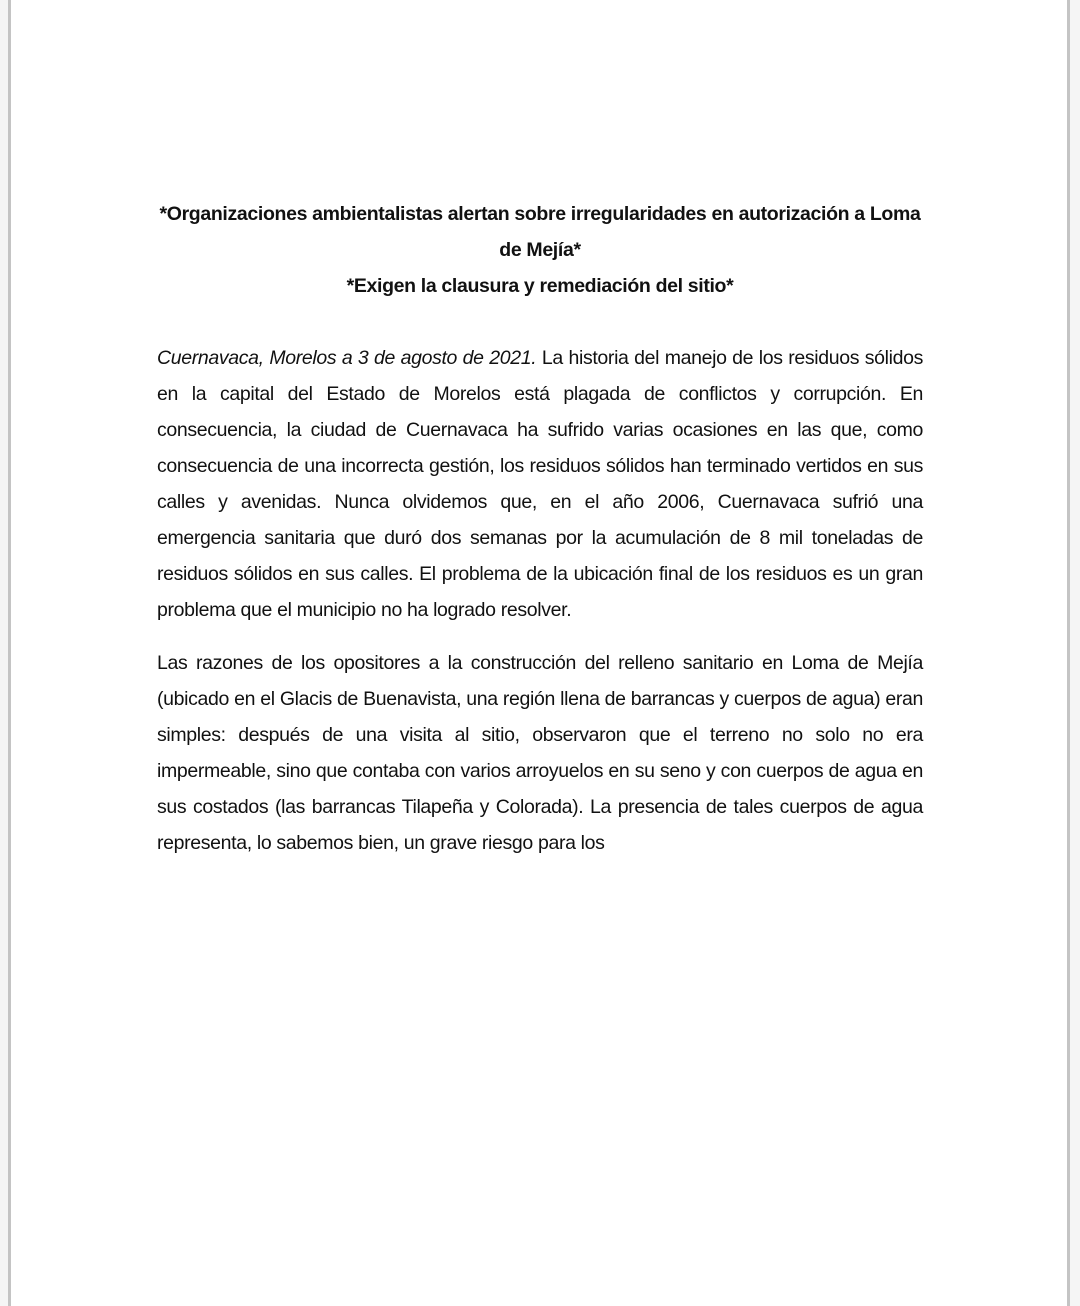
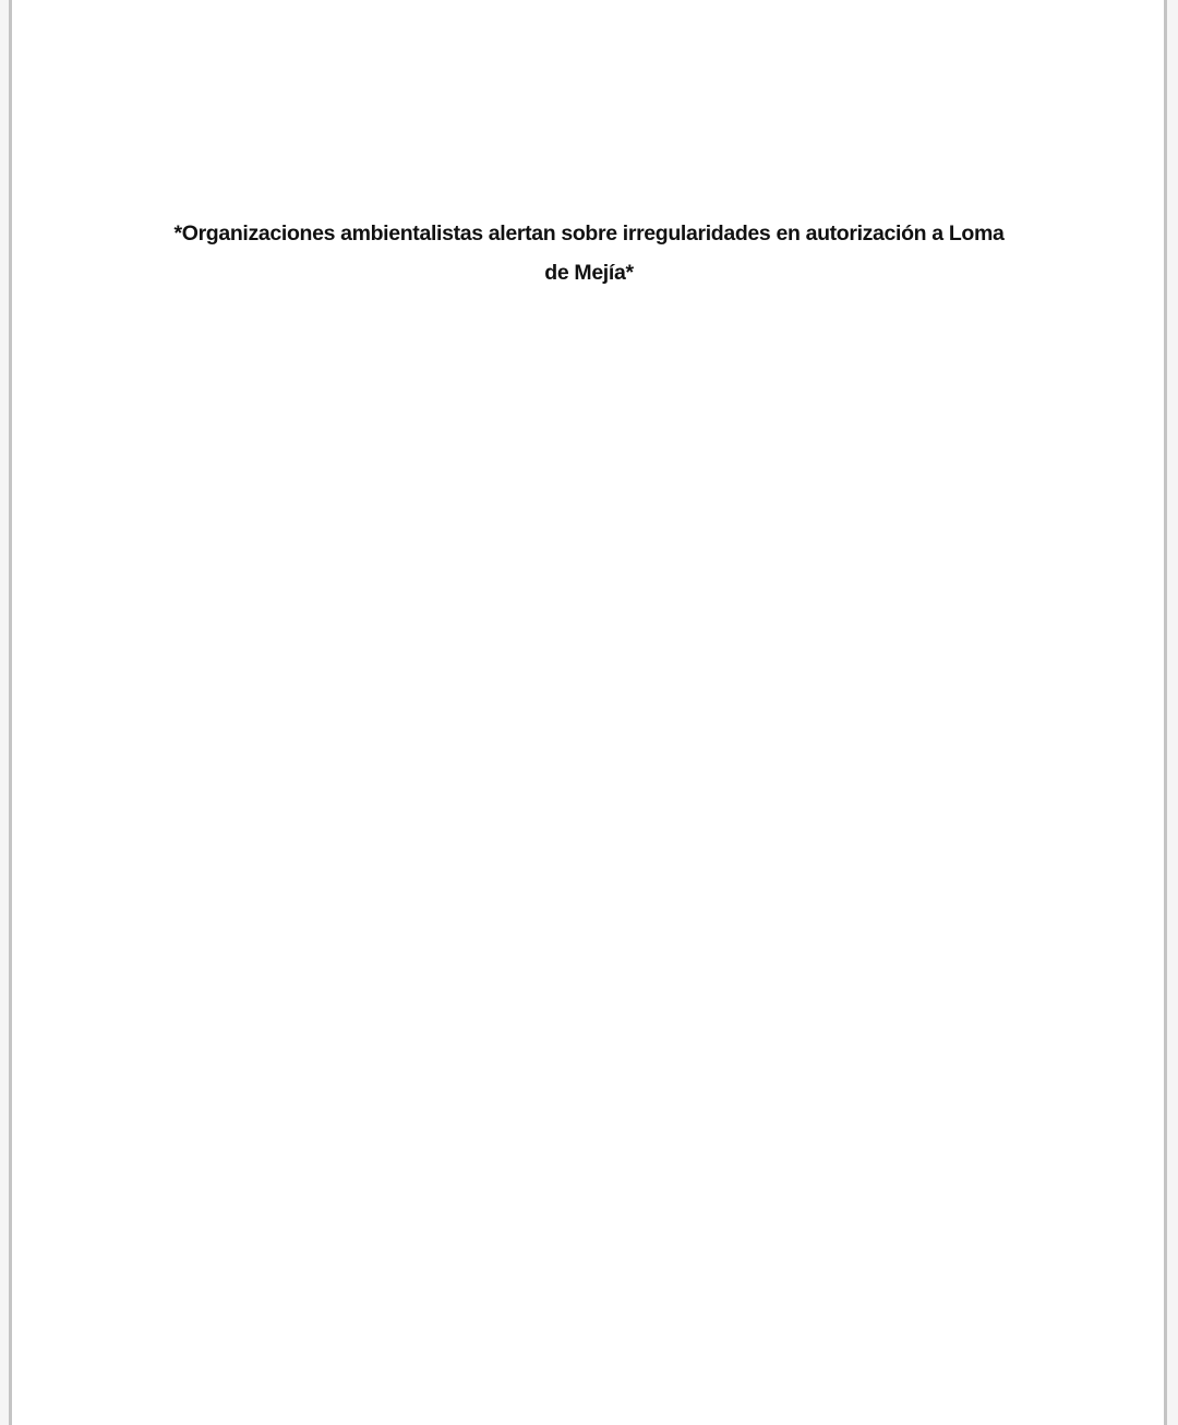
  *Organizaciones ambientalistas alertan sobre irregularidades en autorización a Loma de Mejía*
- *Exigen la clausura y remediación del sitio*
- Cuernavaca, Morelos a 3 de agosto de 2021. La historia del manejo de los residuos sólidos en la capital del Estado de Morelos está plagada de conflictos y corrupción. En consecuencia, la ciudad de Cuernavaca ha sufrido varias ocasiones en las que, como consecuencia de una incorrecta gestión, los residuos sólidos han terminado vertidos en sus calles y avenidas. Nunca olvidemos que, en el año 2006, Cuernavaca sufrió una emergencia sanitaria que duró dos semanas por la acumulación de 8 mil toneladas de residuos sólidos en sus calles. El problema de la ubicación final de los residuos es un gran problema que el municipio no ha logrado resolver.
- Las razones de los opositores a la construcción del relleno sanitario en Loma de Mejía (ubicado en el Glacis de Buenavista, una región llena de barrancas y cuerpos de agua) eran simples: después de una visita al sitio, observaron que el terreno no solo no era impermeable, sino que contaba con varios arroyuelos en su seno y con cuerpos de agua en sus costados (las barrancas Tilapeña y Colorada). La presencia de tales cuerpos de agua representa, lo sabemos bien, un grave riesgo para los
